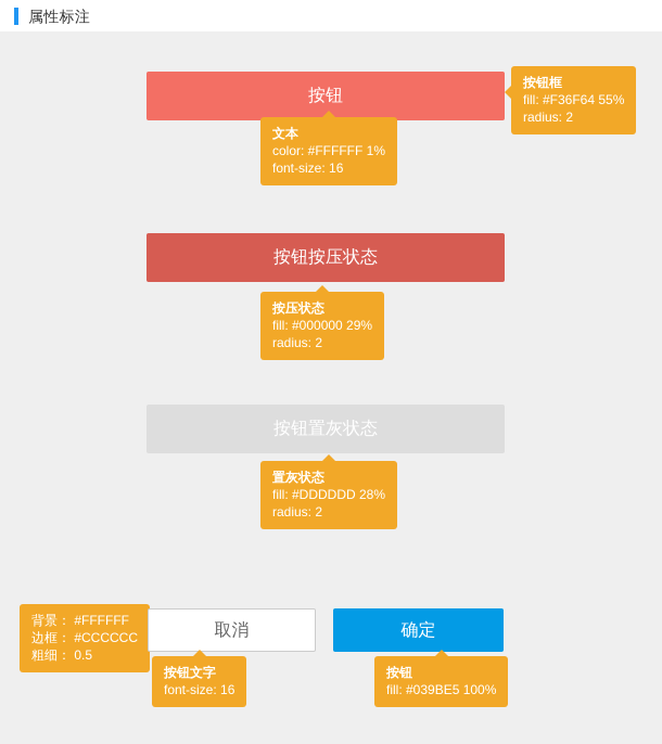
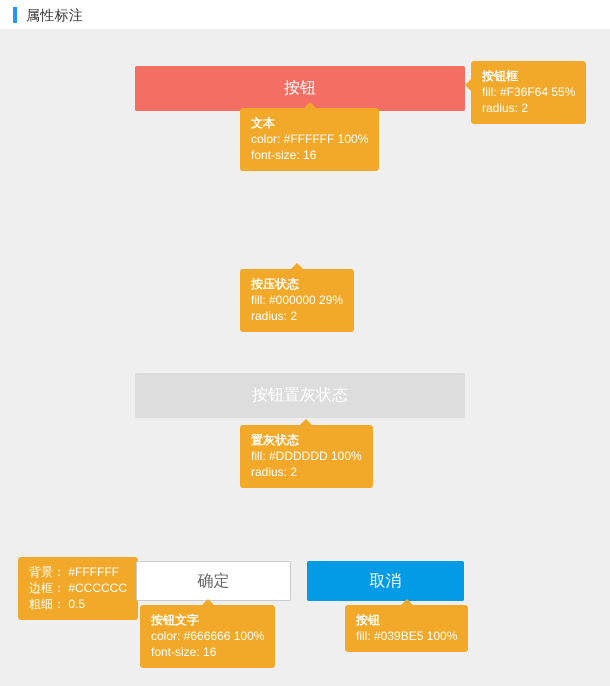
  属性标注
  按钮
  按钮框
  fill: #F36F64 55%
  radius: 2
  文本
- color: #FFFFFF 1%
+ color: #FFFFFF 100%
  font-size: 16
- 按钮按压状态
  按压状态
  fill: #000000 29%
  radius: 2
  按钮置灰状态
  置灰状态
- fill: #DDDDDD 28%
+ fill: #DDDDDD 100%
  radius: 2
  背景： #FFFFFF
  边框： #CCCCCC
  粗细： 0.5
- 取消
+ 确定
  按钮文字
+ color: #666666 100%
  font-size: 16
- 确定
+ 取消
  按钮
  fill: #039BE5 100%
